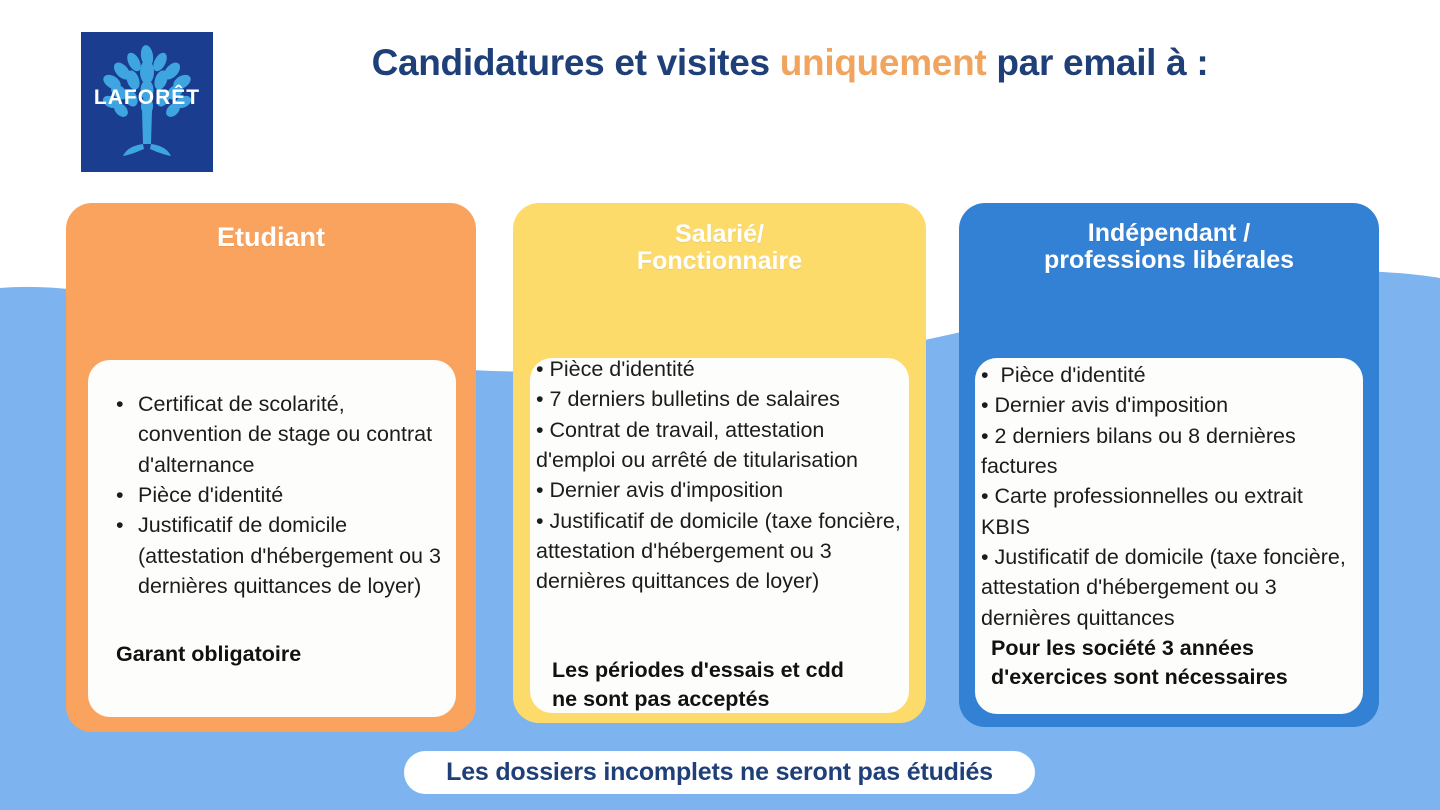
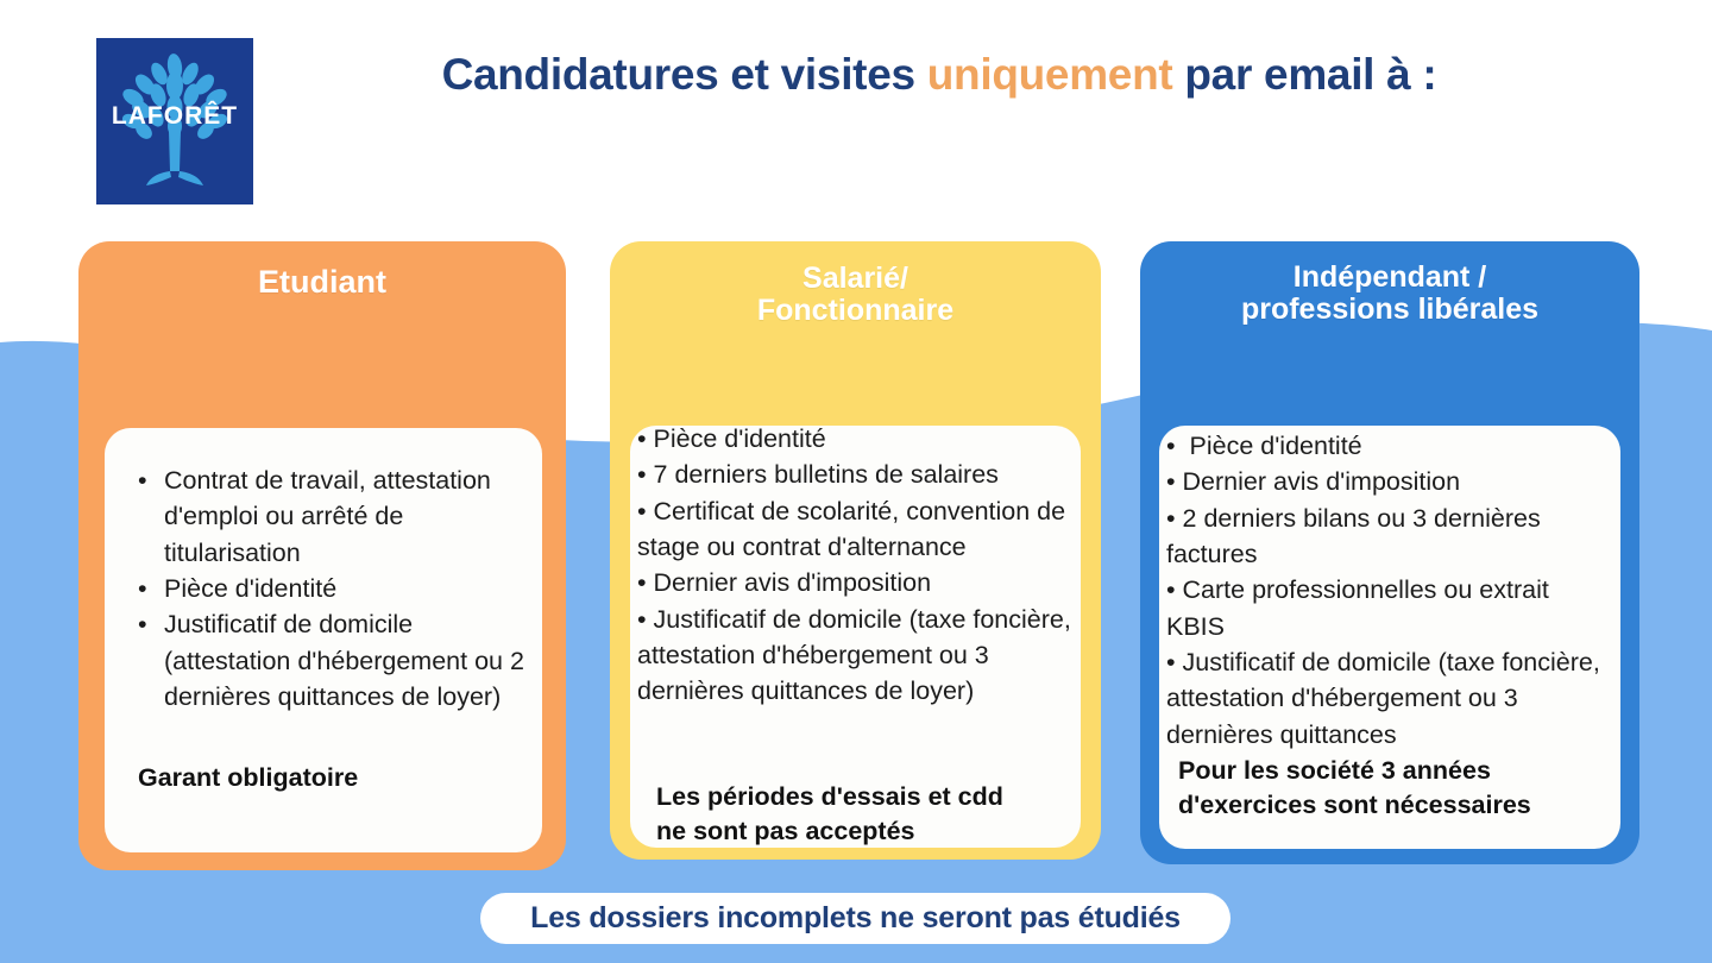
  LAFORÊT
  Candidatures et visites uniquement par email à :
  Etudiant
- Certificat de scolarité, convention de stage ou contrat d'alternance
+ Contrat de travail, attestation d'emploi ou arrêté de titularisation
  Pièce d'identité
- Justificatif de domicile (attestation d'hébergement ou 3 dernières quittances de loyer)
+ Justificatif de domicile (attestation d'hébergement ou 2 dernières quittances de loyer)
  Garant obligatoire
  Salarié/
  Fonctionnaire
  • Pièce d'identité
  • 7 derniers bulletins de salaires
- • Contrat de travail, attestation d'emploi ou arrêté de titularisation
+ • Certificat de scolarité, convention de stage ou contrat d'alternance
  • Dernier avis d'imposition
  • Justificatif de domicile (taxe foncière, attestation d'hébergement ou 3 dernières quittances de loyer)
  Les périodes d'essais et cdd
  ne sont pas acceptés
  Indépendant /
  professions libérales
  • Pièce d'identité
  • Dernier avis d'imposition
- • 2 derniers bilans ou 8 dernières factures
+ • 2 derniers bilans ou 3 dernières factures
  • Carte professionnelles ou extrait KBIS
  • Justificatif de domicile (taxe foncière, attestation d'hébergement ou 3 dernières quittances
  Pour les société 3 années
  d'exercices sont nécessaires
  Les dossiers incomplets ne seront pas étudiés
